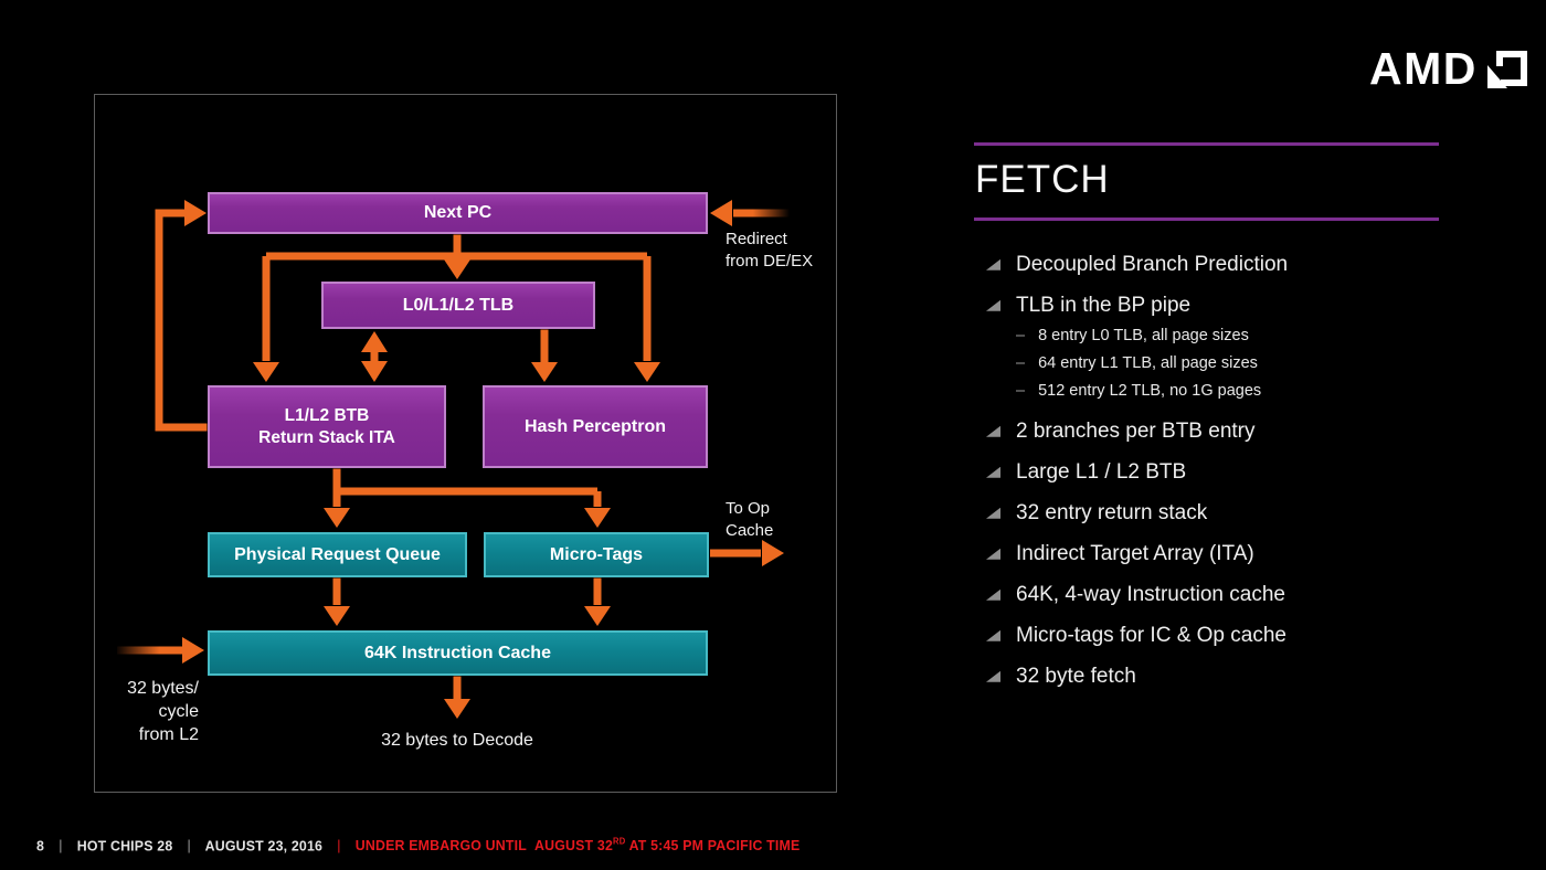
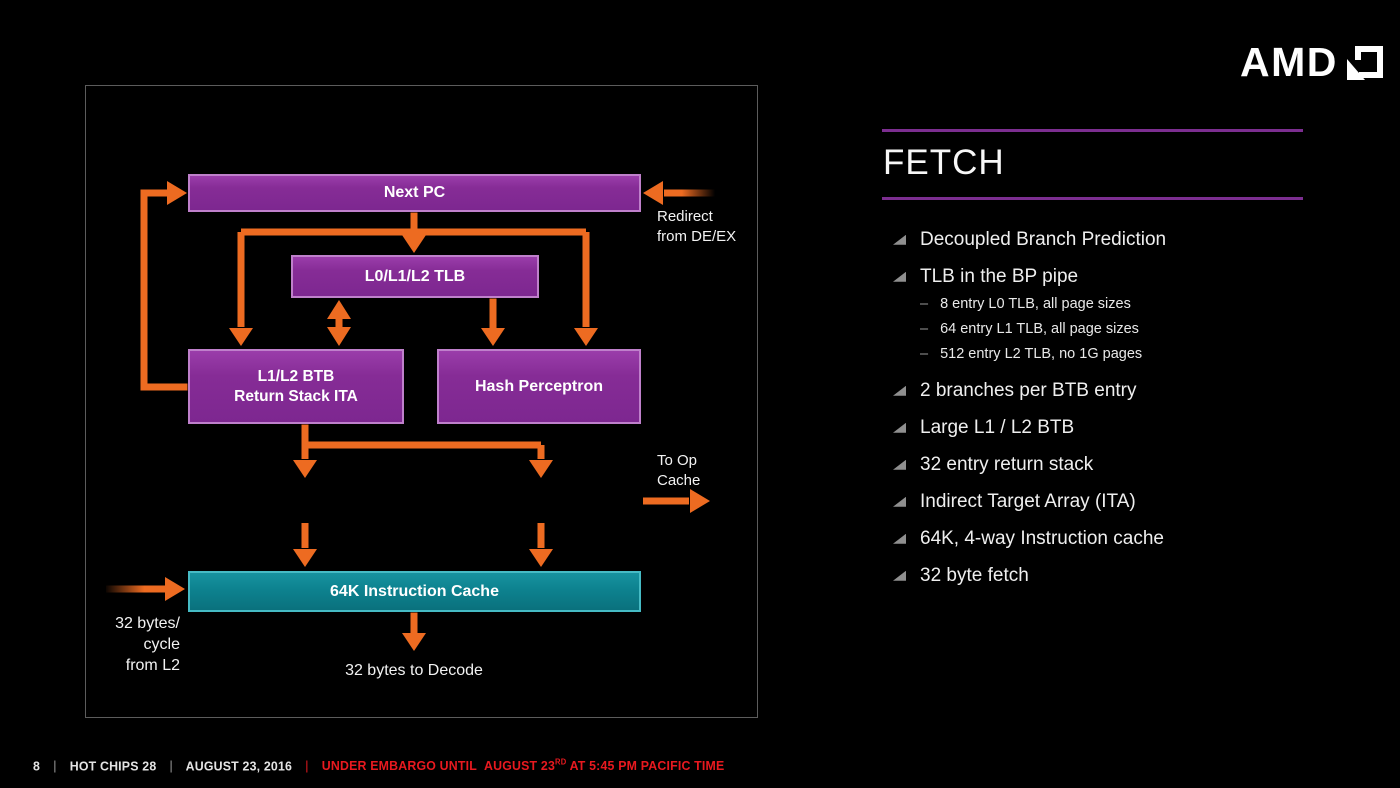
  AMD
  Next PC
  L0/L1/L2 TLB
  L1/L2 BTB
  Return Stack ITA
  Hash Perceptron
- Physical Request Queue
- Micro-Tags
  64K Instruction Cache
  Redirect
  from DE/EX
  To Op
  Cache
  32 bytes/
  cycle
  from L2
  32 bytes to Decode
  FETCH
  Decoupled Branch Prediction
  TLB in the BP pipe
  –
  8 entry L0 TLB, all page sizes
  –
  64 entry L1 TLB, all page sizes
  –
  512 entry L2 TLB, no 1G pages
  2 branches per BTB entry
  Large L1 / L2 BTB
  32 entry return stack
  Indirect Target Array (ITA)
  64K, 4-way Instruction cache
- Micro-tags for IC & Op cache
  32 byte fetch
- 8 | HOT CHIPS 28 | AUGUST 23, 2016 | UNDER EMBARGO UNTIL AUGUST 32RD AT 5:45 PM PACIFIC TIME
+ 8 | HOT CHIPS 28 | AUGUST 23, 2016 | UNDER EMBARGO UNTIL AUGUST 23RD AT 5:45 PM PACIFIC TIME
